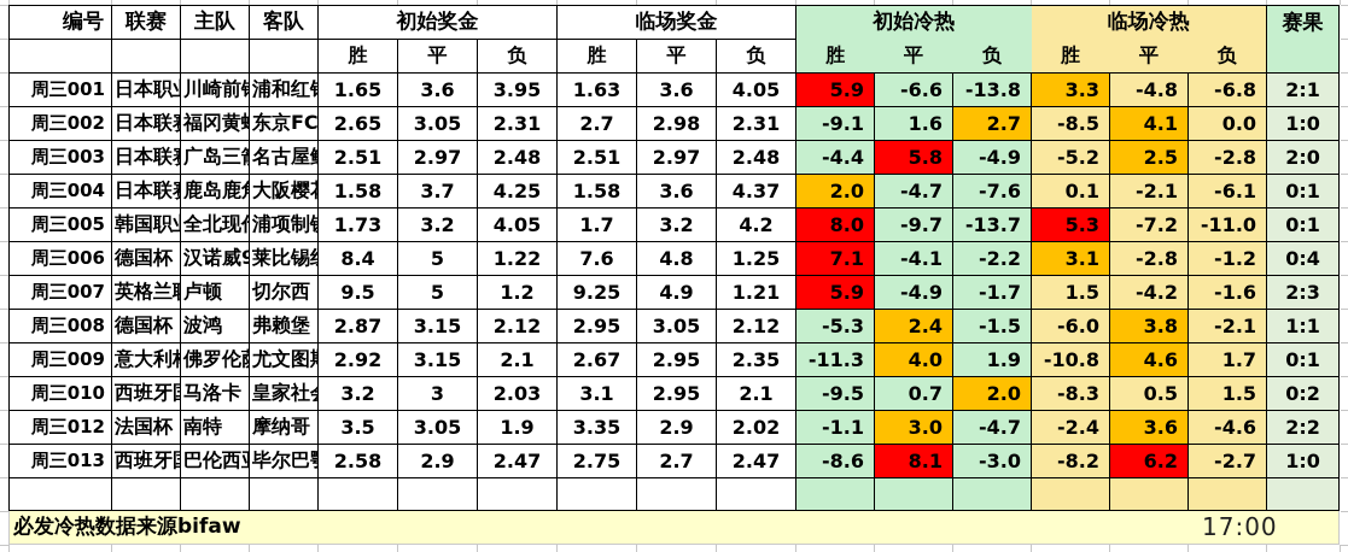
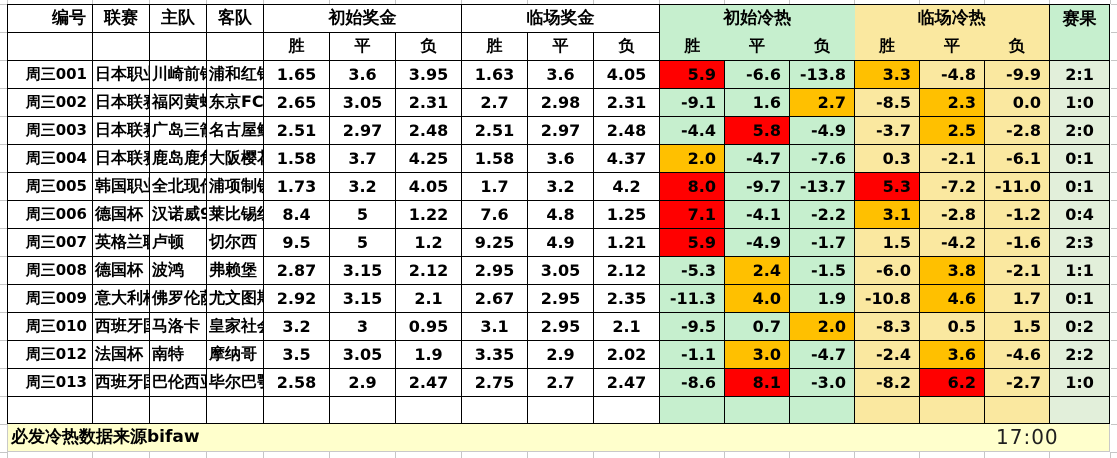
  编号	联赛	主队	客队	初始奖金	临场奖金	初始冷热	临场冷热	赛果
  				胜	平	负	胜	平	负	胜	平	负	胜	平	负
- 周三001	日本职	川崎前	浦和红	1.65	3.6	3.95	1.63	3.6	4.05	5.9	-6.6	-13.8	3.3	-4.8	-6.8	2:1
+ 周三001	日本职	川崎前	浦和红	1.65	3.6	3.95	1.63	3.6	4.05	5.9	-6.6	-13.8	3.3	-4.8	-9.9	2:1
- 周三002	日本联	福冈黄	东京FC	2.65	3.05	2.31	2.7	2.98	2.31	-9.1	1.6	2.7	-8.5	4.1	0.0	1:0
+ 周三002	日本联	福冈黄	东京FC	2.65	3.05	2.31	2.7	2.98	2.31	-9.1	1.6	2.7	-8.5	2.3	0.0	1:0
- 周三003	日本联	广岛三	名古屋	2.51	2.97	2.48	2.51	2.97	2.48	-4.4	5.8	-4.9	-5.2	2.5	-2.8	2:0
+ 周三003	日本联	广岛三	名古屋	2.51	2.97	2.48	2.51	2.97	2.48	-4.4	5.8	-4.9	-3.7	2.5	-2.8	2:0
- 周三004	日本联	鹿岛鹿	大阪樱	1.58	3.7	4.25	1.58	3.6	4.37	2.0	-4.7	-7.6	0.1	-2.1	-6.1	0:1
+ 周三004	日本联	鹿岛鹿	大阪樱	1.58	3.7	4.25	1.58	3.6	4.37	2.0	-4.7	-7.6	0.3	-2.1	-6.1	0:1
  周三005	韩国职	全北现	浦项制	1.73	3.2	4.05	1.7	3.2	4.2	8.0	-9.7	-13.7	5.3	-7.2	-11.0	0:1
  周三006	德国杯	汉诺威9	莱比锡	8.4	5	1.22	7.6	4.8	1.25	7.1	-4.1	-2.2	3.1	-2.8	-1.2	0:4
  周三007	英格兰	卢顿	切尔西	9.5	5	1.2	9.25	4.9	1.21	5.9	-4.9	-1.7	1.5	-4.2	-1.6	2:3
  周三008	德国杯	波鸿	弗赖堡	2.87	3.15	2.12	2.95	3.05	2.12	-5.3	2.4	-1.5	-6.0	3.8	-2.1	1:1
  周三009	意大利	佛罗伦	尤文图	2.92	3.15	2.1	2.67	2.95	2.35	-11.3	4.0	1.9	-10.8	4.6	1.7	0:1
- 周三010	西班牙	马洛卡	皇家社	3.2	3	2.03	3.1	2.95	2.1	-9.5	0.7	2.0	-8.3	0.5	1.5	0:2
+ 周三010	西班牙	马洛卡	皇家社	3.2	3	0.95	3.1	2.95	2.1	-9.5	0.7	2.0	-8.3	0.5	1.5	0:2
  周三012	法国杯	南特	摩纳哥	3.5	3.05	1.9	3.35	2.9	2.02	-1.1	3.0	-4.7	-2.4	3.6	-4.6	2:2
  周三013	西班牙	巴伦西	毕尔巴	2.58	2.9	2.47	2.75	2.7	2.47	-8.6	8.1	-3.0	-8.2	6.2	-2.7	1:0
  必发冷热数据来源bifaw 17:00
